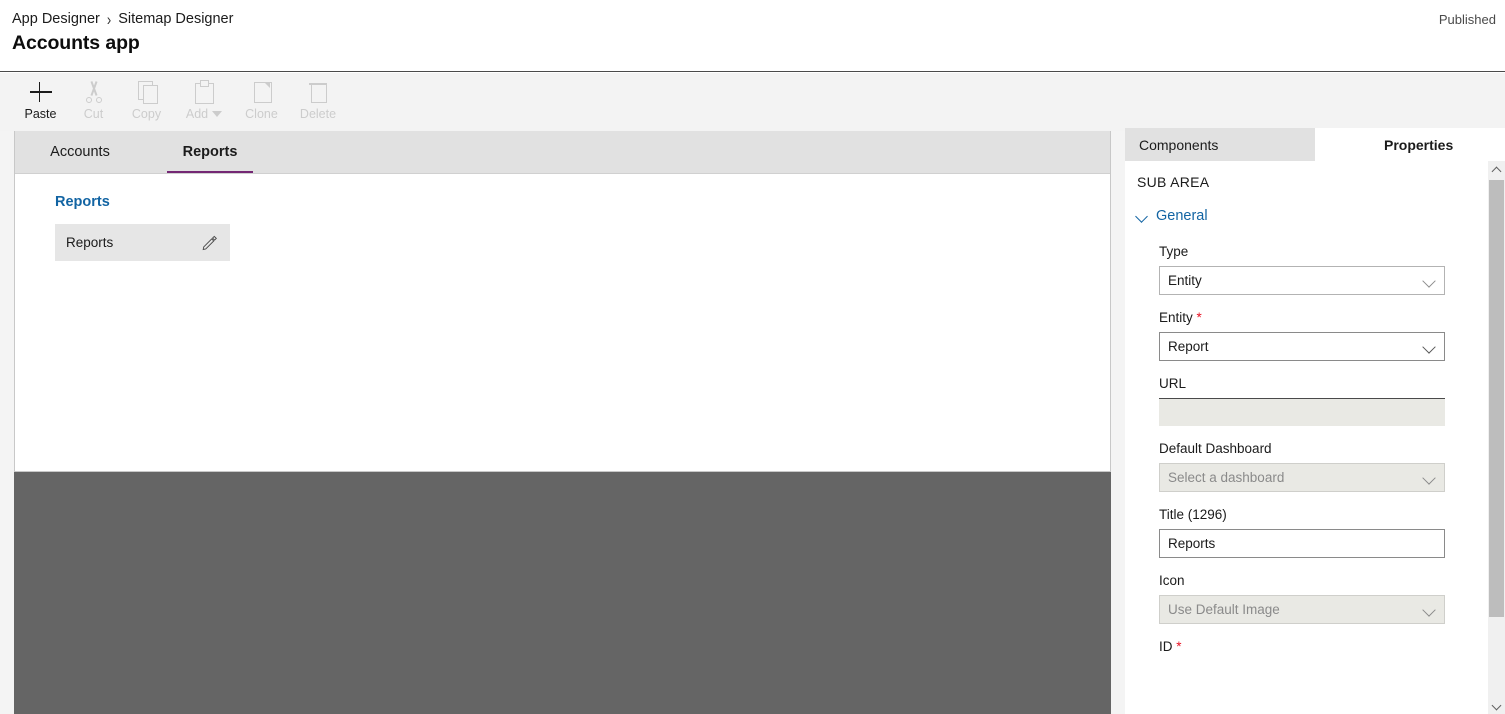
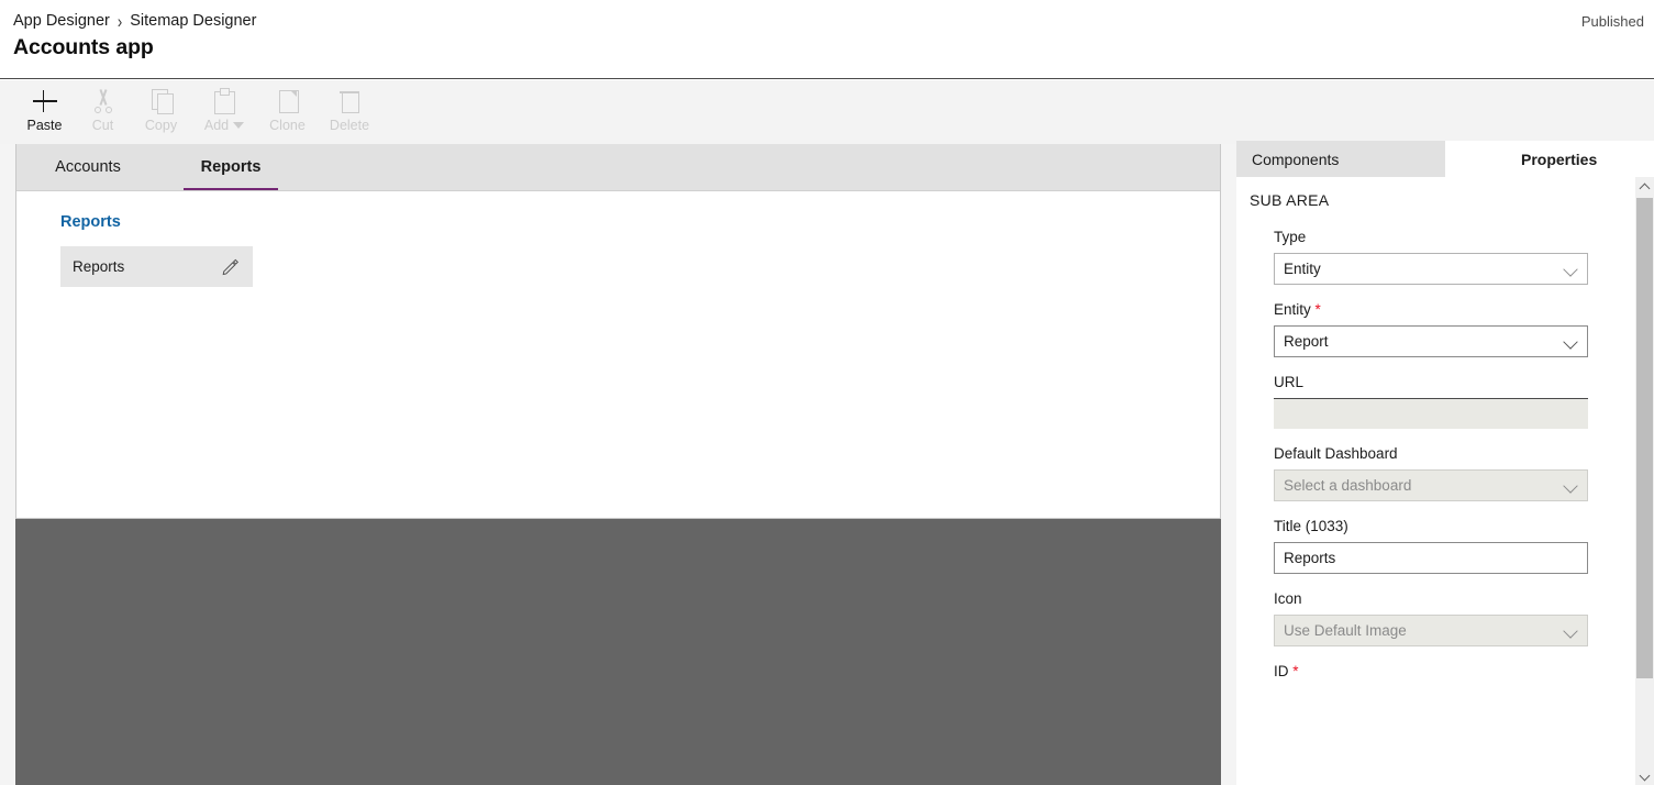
  App Designer
  ›
  Sitemap Designer
  Accounts app
  Published
  Paste
  Cut
  Copy
  Add
  Clone
  Delete
  Accounts
  Reports
  Reports
  Reports
  Components
  Properties
  SUB AREA
- General
  Type
  Entity
  Entity *
  Report
  URL
  Default Dashboard
  Select a dashboard
- Title (1296)
+ Title (1033)
  Reports
  Icon
  Use Default Image
  ID *
